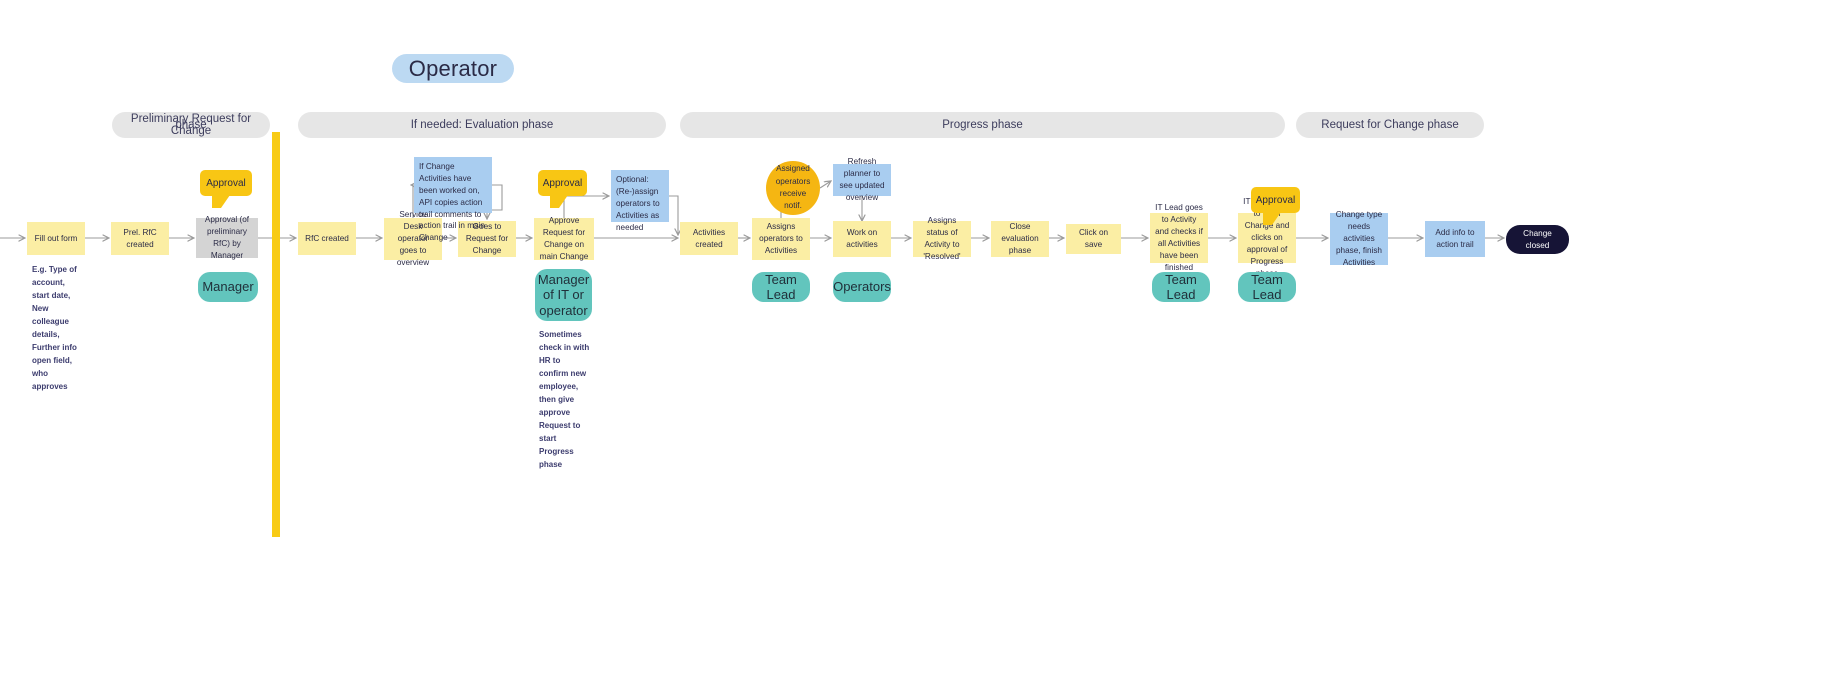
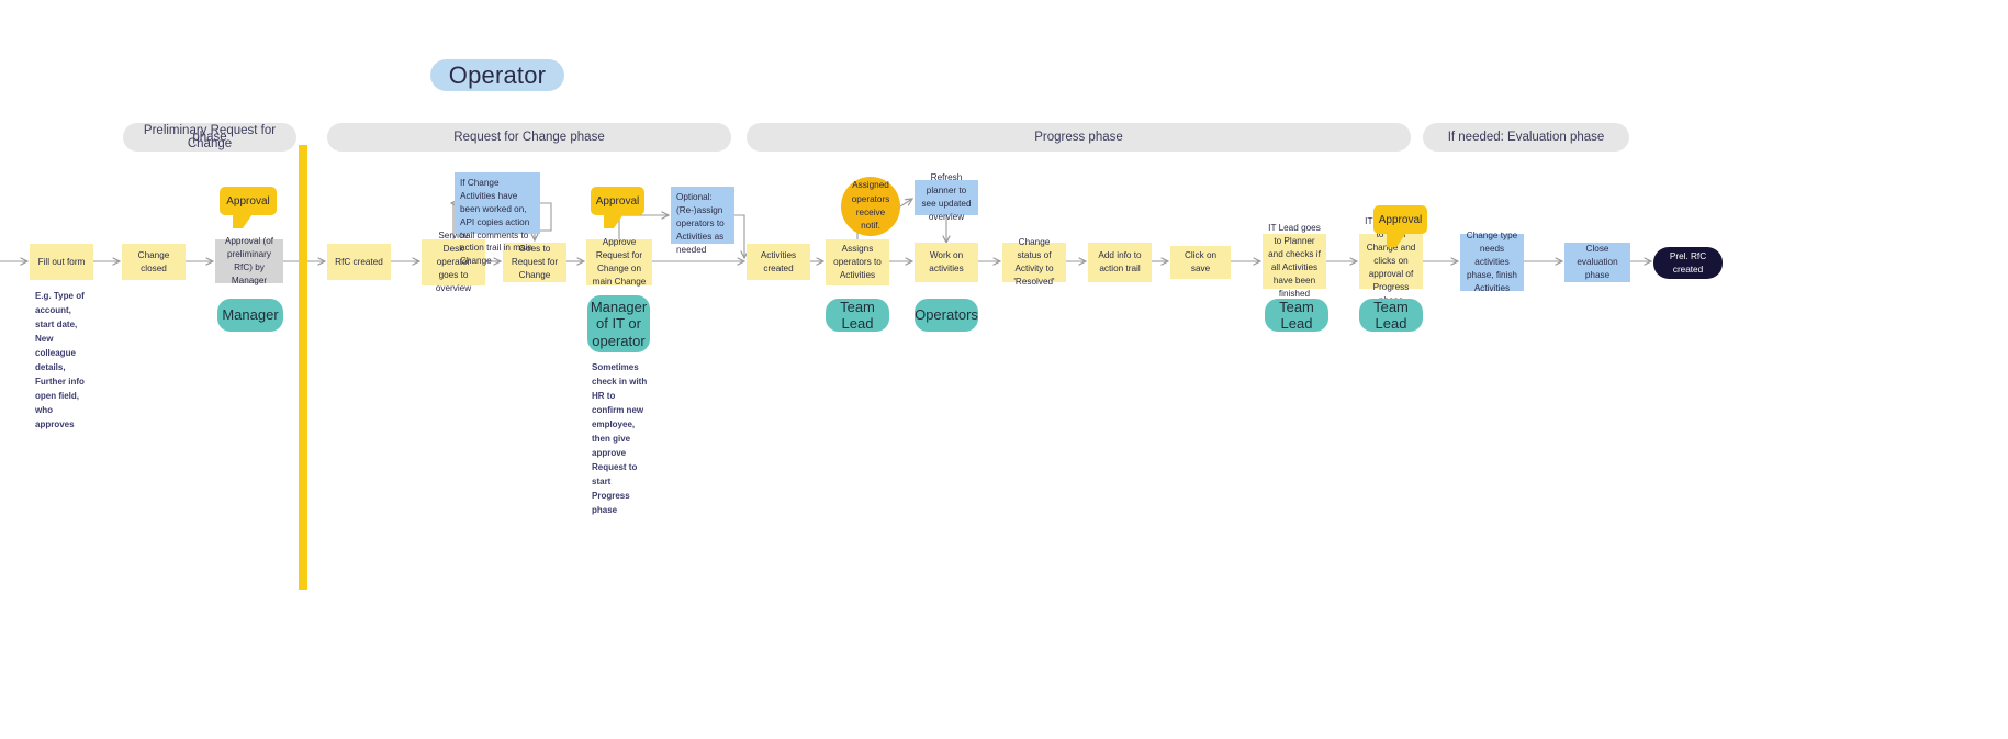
  Operator
  Preliminary Request for Change
  phase
- If needed: Evaluation phase
+ Request for Change phase
  Progress phase
- Request for Change phase
+ If needed: Evaluation phase
  Fill out form
- Prel. RfC created
+ Change closed
  Approval (of preliminary RfC) by Manager
  RfC created
  Service Desk operator goes to overview
  Goes to Request for Change
  Approve Request for Change on main Change
  Activities created
  Assigns operators to Activities
  Work on activities
- Assigns status of Activity to 'Resolved'
+ Change status of Activity to 'Resolved'
- Close evaluation phase
+ Add info to action trail
  Click on save
- IT Lead goes to Activity and checks if all Activities have been finished
+ IT Lead goes to Planner and checks if all Activities have been finished
  IT to main Change and clicks on approval of Progress
  Change type needs activities phase, finish Activities
- Add info to action trail
+ Close evaluation phase
- Change closed
+ Prel. RfC created
  If Change Activities have been worked on, API copies action trail comments to action trail in main Change
  Optional: (Re-)assign operators to Activities as needed
  Refresh planner to see updated overview
  Assigned operators receive notif.
  Approval
  Approval
  Approval
  Manager
  Manager of IT or operator
  Team Lead
  Operators
  Team Lead
  Team Lead
  E.g. Type of account, start date, New colleague details, Further info open field, who approves
  Sometimes check in with HR to confirm new employee, then give approve Request to start Progress phase
